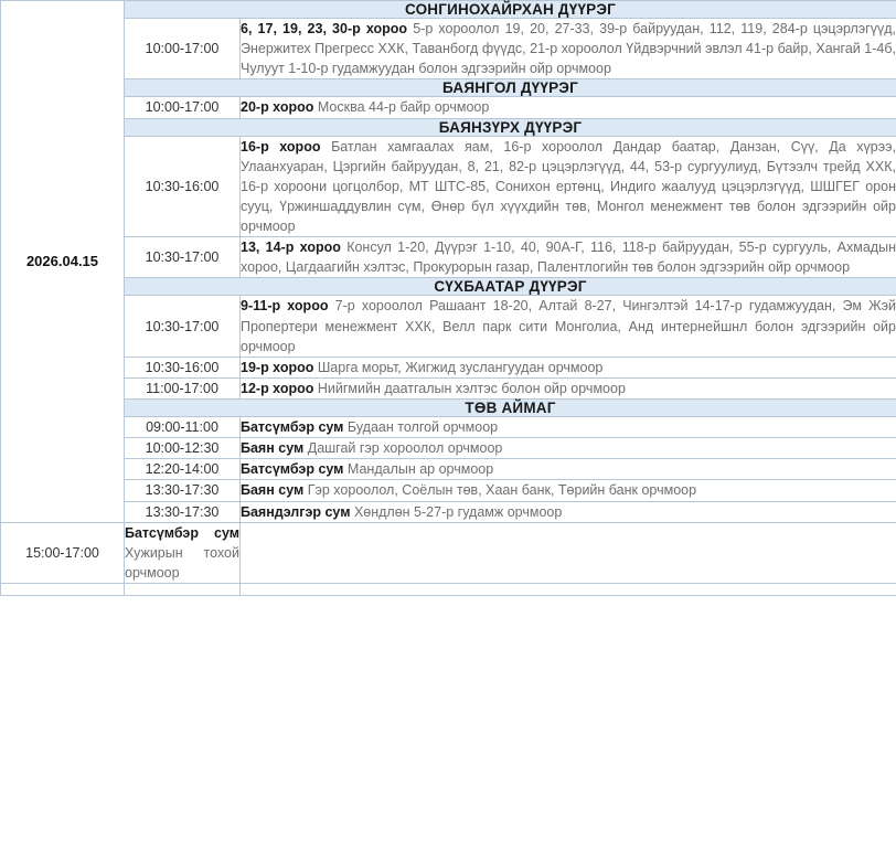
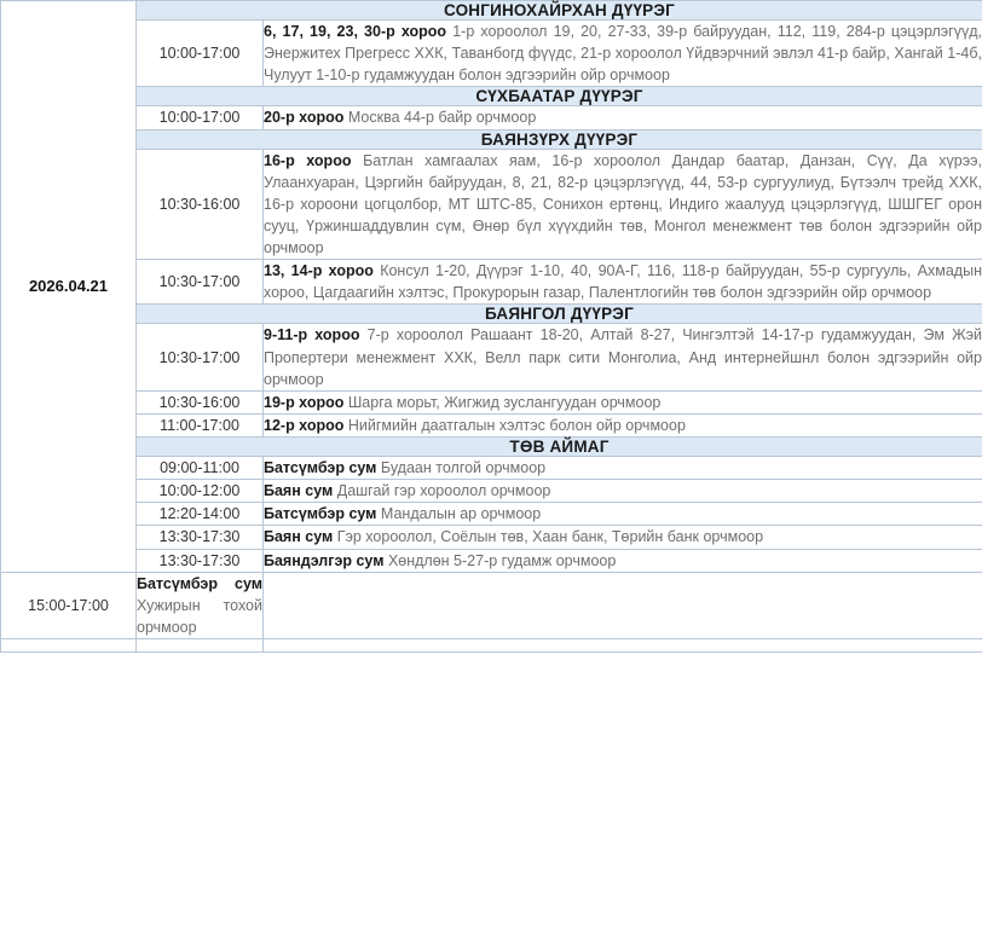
- 2026.04.15	СОНГИНОХАЙРХАН ДҮҮРЭГ
+ 2026.04.21	СОНГИНОХАЙРХАН ДҮҮРЭГ
- 10:00-17:00	6, 17, 19, 23, 30-р хороо 5-р хороолол 19, 20, 27-33, 39-р байруудан, 112, 119, 284-р цэцэрлэгүүд, Энержитех Прегресс ХХК, Таванбогд фүүдс, 21-р хороолол Үйдвэрчний эвлэл 41-р байр, Хангай 1-4б, Чулуут 1-10-р гудамжуудан болон эдгээрийн ойр орчмоор
+ 10:00-17:00	6, 17, 19, 23, 30-р хороо 1-р хороолол 19, 20, 27-33, 39-р байруудан, 112, 119, 284-р цэцэрлэгүүд, Энержитех Прегресс ХХК, Таванбогд фүүдс, 21-р хороолол Үйдвэрчний эвлэл 41-р байр, Хангай 1-4б, Чулуут 1-10-р гудамжуудан болон эдгээрийн ойр орчмоор
- БАЯНГОЛ ДҮҮРЭГ
+ СҮХБААТАР ДҮҮРЭГ
  10:00-17:00	20-р хороо Москва 44-р байр орчмоор
  БАЯНЗҮРХ ДҮҮРЭГ
  10:30-16:00	16-р хороо Батлан хамгаалах яам, 16-р хороолол Дандар баатар, Данзан, Сүү, Да хүрээ, Улаанхуаран, Цэргийн байруудан, 8, 21, 82-р цэцэрлэгүүд, 44, 53-р сургуулиуд, Бүтээлч трейд ХХК, 16-р хороони цогцолбор, МТ ШТС-85, Сонихон ертөнц, Индиго жаалууд цэцэрлэгүүд, ШШГЕГ орон сууц, Үржиншаддувлин сүм, Өнөр бүл хүүхдийн төв, Монгол менежмент төв болон эдгээрийн ойр орчмоор
  10:30-17:00	13, 14-р хороо Консул 1-20, Дүүрэг 1-10, 40, 90А-Г, 116, 118-р байруудан, 55-р сургууль, Ахмадын хороо, Цагдаагийн хэлтэс, Прокурорын газар, Палентлогийн төв болон эдгээрийн ойр орчмоор
- СҮХБААТАР ДҮҮРЭГ
+ БАЯНГОЛ ДҮҮРЭГ
  10:30-17:00	9-11-р хороо 7-р хороолол Рашаант 18-20, Алтай 8-27, Чингэлтэй 14-17-р гудамжуудан, Эм Жэй Пропертери менежмент ХХК, Велл парк сити Монголиа, Анд интернейшнл болон эдгээрийн ойр орчмоор
  10:30-16:00	19-р хороо Шарга морьт, Жигжид зуслангуудан орчмоор
  11:00-17:00	12-р хороо Нийгмийн даатгалын хэлтэс болон ойр орчмоор
  ТӨВ АЙМАГ
  09:00-11:00	Батсүмбэр сум Будаан толгой орчмоор
- 10:00-12:30	Баян сум Дашгай гэр хороолол орчмоор
+ 10:00-12:00	Баян сум Дашгай гэр хороолол орчмоор
  12:20-14:00	Батсүмбэр сум Мандалын ар орчмоор
  13:30-17:30	Баян сум Гэр хороолол, Соёлын төв, Хаан банк, Төрийн банк орчмоор
  13:30-17:30	Баяндэлгэр сум Хөндлөн 5-27-р гудамж орчмоор
  15:00-17:00	Батсүмбэр сум Хужирын тохой орчмоор
